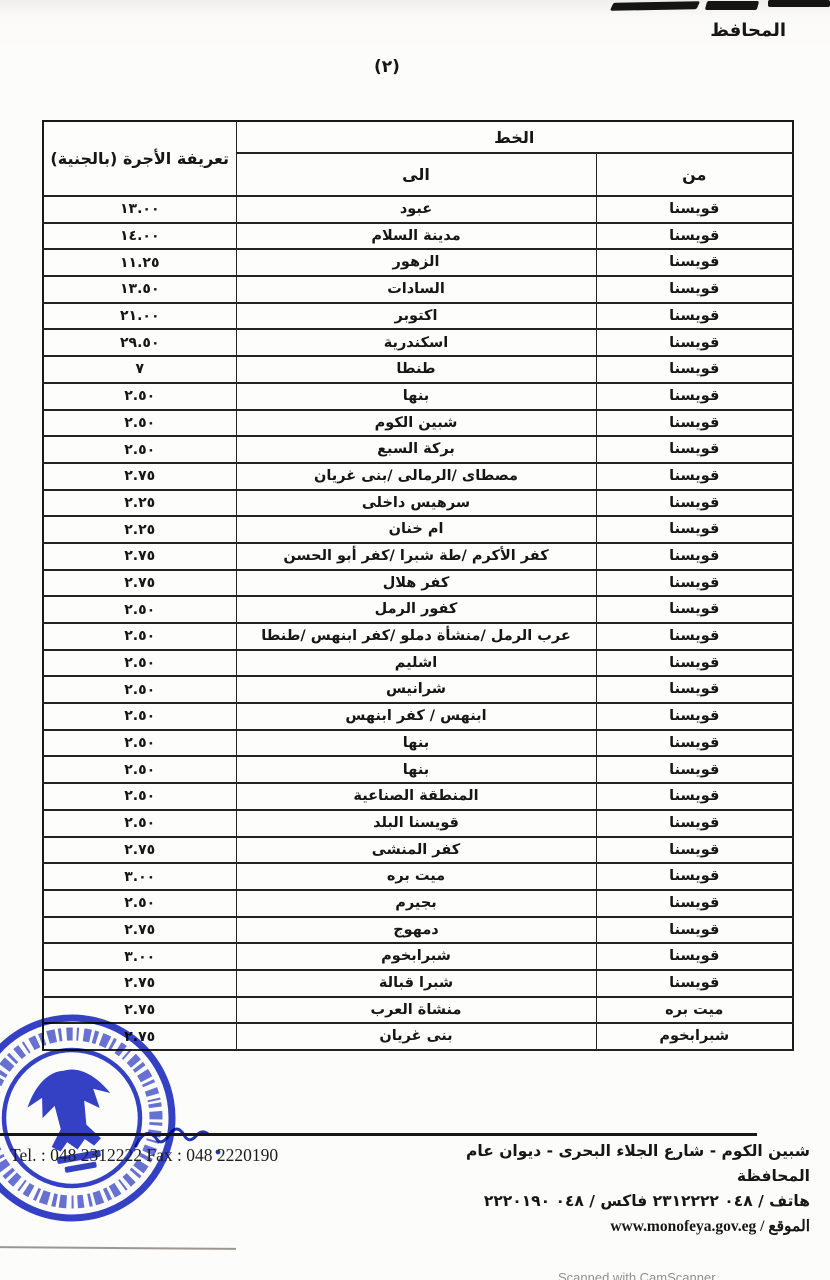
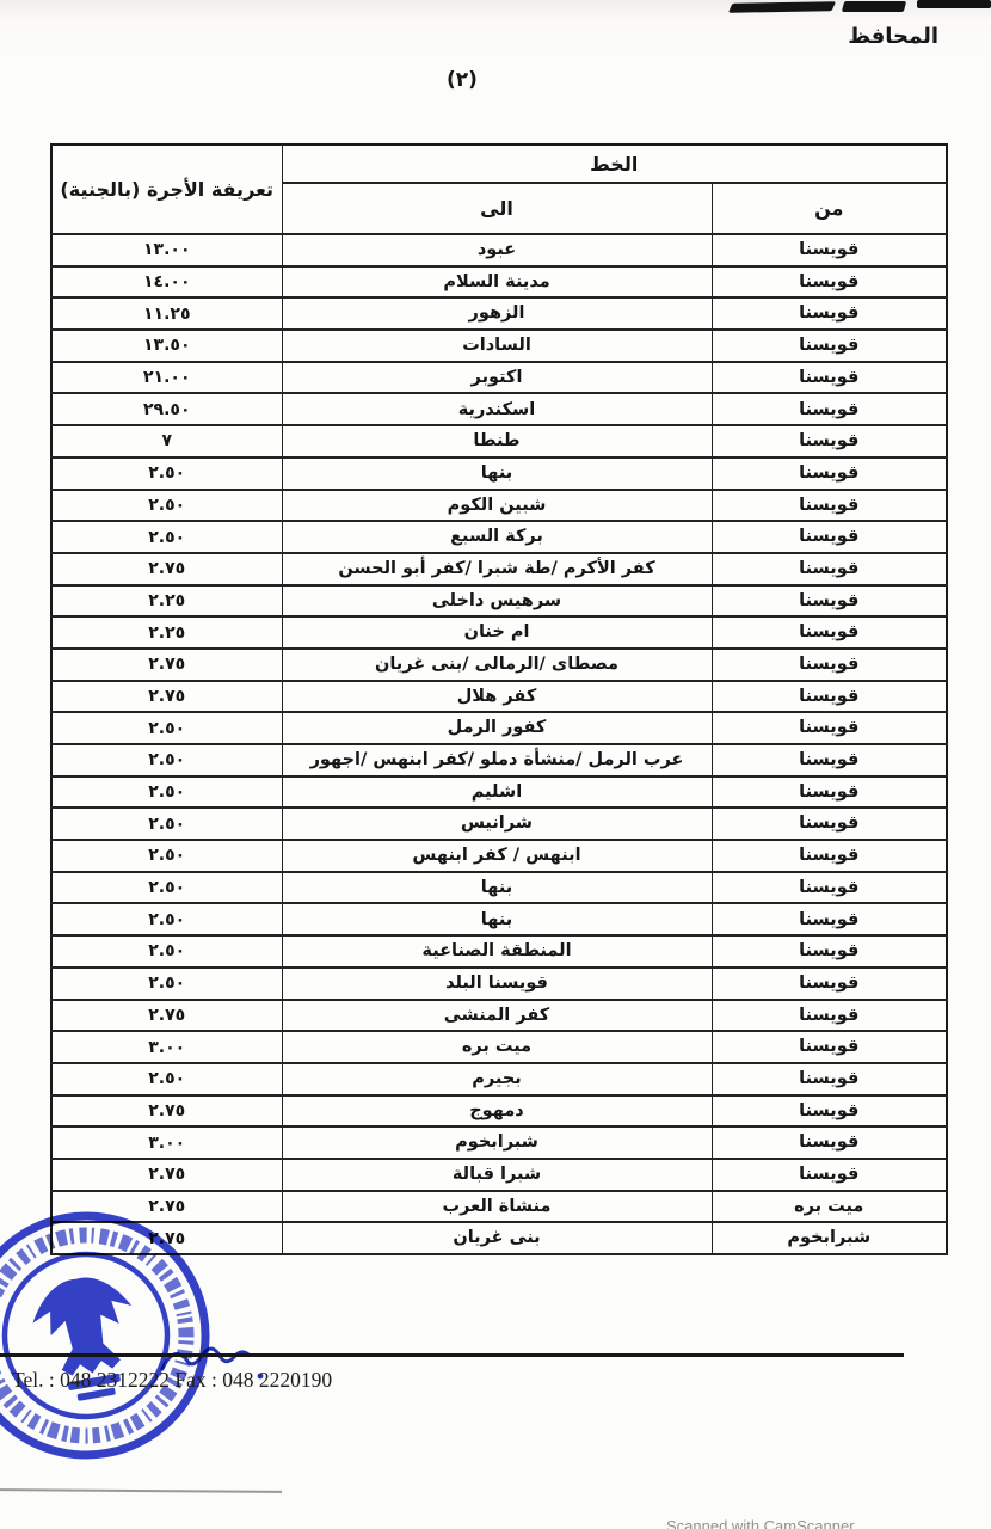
  المحافظ
  (٢)
  تعريفة الأجرة (بالجنية)	الخط
  الى	من
  ١٣.٠٠	عبود	قويسنا
  ١٤.٠٠	مدينة السلام	قويسنا
  ١١.٢٥	الزهور	قويسنا
  ١٣.٥٠	السادات	قويسنا
  ٢١.٠٠	اكتوبر	قويسنا
  ٢٩.٥٠	اسكندرية	قويسنا
  ٧	طنطا	قويسنا
  ٢.٥٠	بنها	قويسنا
  ٢.٥٠	شبين الكوم	قويسنا
  ٢.٥٠	بركة السبع	قويسنا
- ٢.٧٥	مصطاى /الرمالى /بنى غريان	قويسنا
+ ٢.٧٥	كفر الأكرم /طة شبرا /كفر أبو الحسن	قويسنا
  ٢.٢٥	سرهيس داخلى	قويسنا
  ٢.٢٥	ام خنان	قويسنا
- ٢.٧٥	كفر الأكرم /طة شبرا /كفر أبو الحسن	قويسنا
+ ٢.٧٥	مصطاى /الرمالى /بنى غريان	قويسنا
  ٢.٧٥	كفر هلال	قويسنا
  ٢.٥٠	كفور الرمل	قويسنا
- ٢.٥٠	عرب الرمل /منشأة دملو /كفر ابنهس /طنطا	قويسنا
+ ٢.٥٠	عرب الرمل /منشأة دملو /كفر ابنهس /اجهور	قويسنا
  ٢.٥٠	اشليم	قويسنا
  ٢.٥٠	شرانيس	قويسنا
  ٢.٥٠	ابنهس / كفر ابنهس	قويسنا
  ٢.٥٠	بنها	قويسنا
  ٢.٥٠	بنها	قويسنا
  ٢.٥٠	المنطقة الصناعية	قويسنا
  ٢.٥٠	قويسنا البلد	قويسنا
  ٢.٧٥	كفر المنشى	قويسنا
  ٣.٠٠	ميت بره	قويسنا
  ٢.٥٠	بجيرم	قويسنا
  ٢.٧٥	دمهوج	قويسنا
  ٣.٠٠	شبرابخوم	قويسنا
  ٢.٧٥	شبرا قبالة	قويسنا
  ٢.٧٥	منشاة العرب	ميت بره
  ٧٥	بنى غريان	شبرابخوم
  Tel. : 048 2312222 Fax : 048 2220190
- شبين الكوم - شارع الجلاء البحرى - ديوان عام المحافظة
- هاتف / ٠٤٨ ٢٣١٢٢٢٢ فاكس / ٠٤٨ ٢٢٢٠١٩٠
- الموقع / www.monofeya.gov.eg
  Scanned with CamScanner
